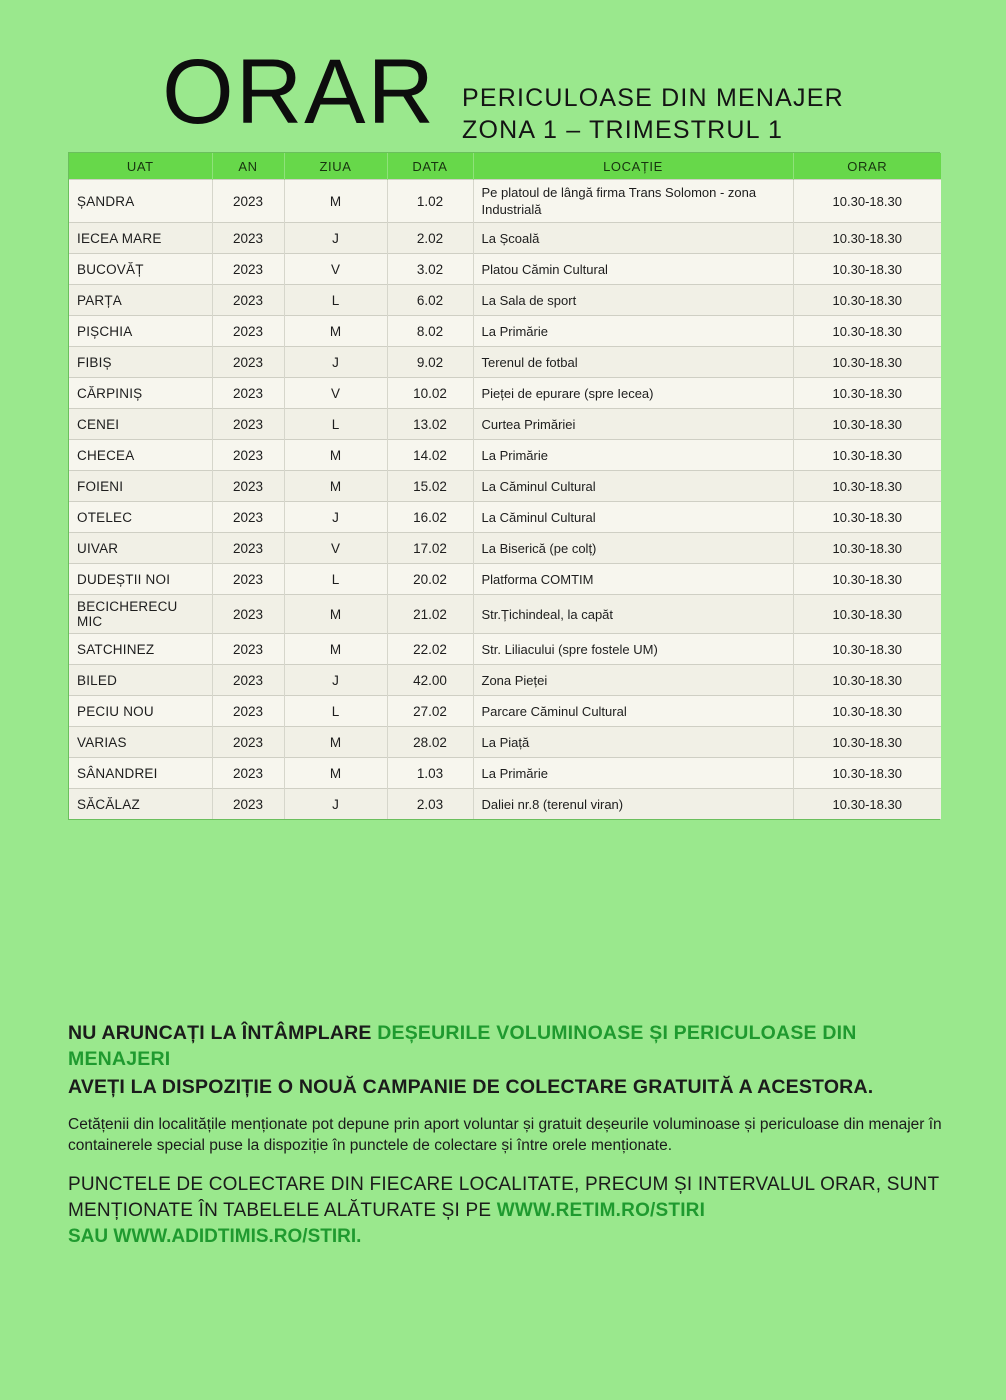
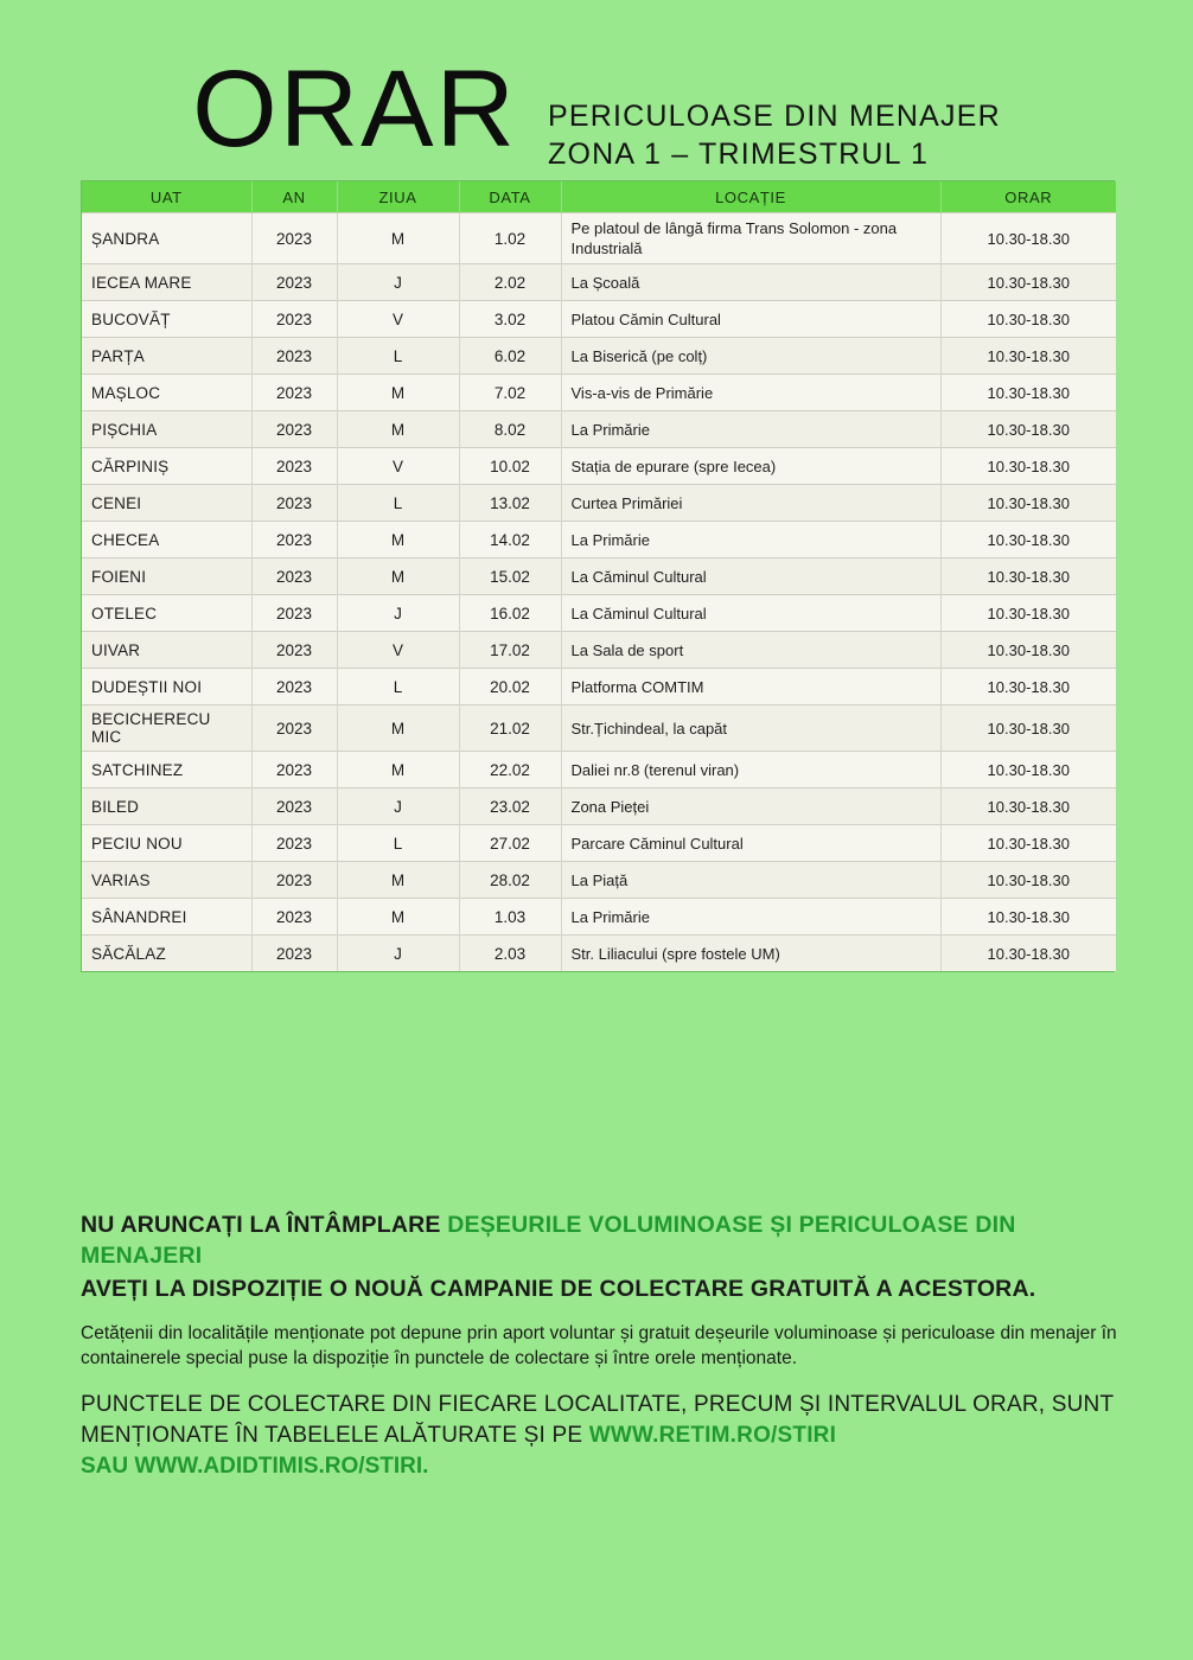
  ORAR
  PERICULOASE DIN MENAJER
  ZONA 1 – TRIMESTRUL 1
  UAT	AN	ZIUA	DATA	LOCAȚIE	ORAR
  ȘANDRA	2023	M	1.02	Pe platoul de lângă firma Trans Solomon - zona Industrială	10.30-18.30
  IECEA MARE	2023	J	2.02	La Școală	10.30-18.30
  BUCOVĂȚ	2023	V	3.02	Platou Cămin Cultural	10.30-18.30
- PARȚA	2023	L	6.02	La Sala de sport	10.30-18.30
+ PARȚA	2023	L	6.02	La Biserică (pe colț)	10.30-18.30
+ MAȘLOC	2023	M	7.02	Vis-a-vis de Primărie	10.30-18.30
  PIȘCHIA	2023	M	8.02	La Primărie	10.30-18.30
- FIBIȘ	2023	J	9.02	Terenul de fotbal	10.30-18.30
- CĂRPINIȘ	2023	V	10.02	Pieței de epurare (spre Iecea)	10.30-18.30
+ CĂRPINIȘ	2023	V	10.02	Stația de epurare (spre Iecea)	10.30-18.30
  CENEI	2023	L	13.02	Curtea Primăriei	10.30-18.30
  CHECEA	2023	M	14.02	La Primărie	10.30-18.30
  FOIENI	2023	M	15.02	La Căminul Cultural	10.30-18.30
  OTELEC	2023	J	16.02	La Căminul Cultural	10.30-18.30
- UIVAR	2023	V	17.02	La Biserică (pe colț)	10.30-18.30
+ UIVAR	2023	V	17.02	La Sala de sport	10.30-18.30
  DUDEȘTII NOI	2023	L	20.02	Platforma COMTIM	10.30-18.30
  BECICHERECU MIC	2023	M	21.02	Str.Țichindeal, la capăt	10.30-18.30
- SATCHINEZ	2023	M	22.02	Str. Liliacului (spre fostele UM)	10.30-18.30
+ SATCHINEZ	2023	M	22.02	Daliei nr.8 (terenul viran)	10.30-18.30
- BILED	2023	J	42.00	Zona Pieței	10.30-18.30
+ BILED	2023	J	23.02	Zona Pieței	10.30-18.30
  PECIU NOU	2023	L	27.02	Parcare Căminul Cultural	10.30-18.30
  VARIAS	2023	M	28.02	La Piață	10.30-18.30
  SÂNANDREI	2023	M	1.03	La Primărie	10.30-18.30
- SĂCĂLAZ	2023	J	2.03	Daliei nr.8 (terenul viran)	10.30-18.30
+ SĂCĂLAZ	2023	J	2.03	Str. Liliacului (spre fostele UM)	10.30-18.30
  NU ARUNCAȚI LA ÎNTÂMPLARE DEȘEURILE VOLUMINOASE ȘI PERICULOASE DIN MENAJERI
  AVEȚI LA DISPOZIȚIE O NOUĂ CAMPANIE DE COLECTARE GRATUITĂ A ACESTORA.
  Cetățenii din localitățile menționate pot depune prin aport voluntar și gratuit deșeurile voluminoase și periculoase din menajer în containerele special puse la dispoziție în punctele de colectare și între orele menționate.
  PUNCTELE DE COLECTARE DIN FIECARE LOCALITATE, PRECUM ȘI INTERVALUL ORAR, SUNT MENȚIONATE ÎN TABELELE ALĂTURATE ȘI PE WWW.RETIM.RO/STIRI
  SAU WWW.ADIDTIMIS.RO/STIRI.
